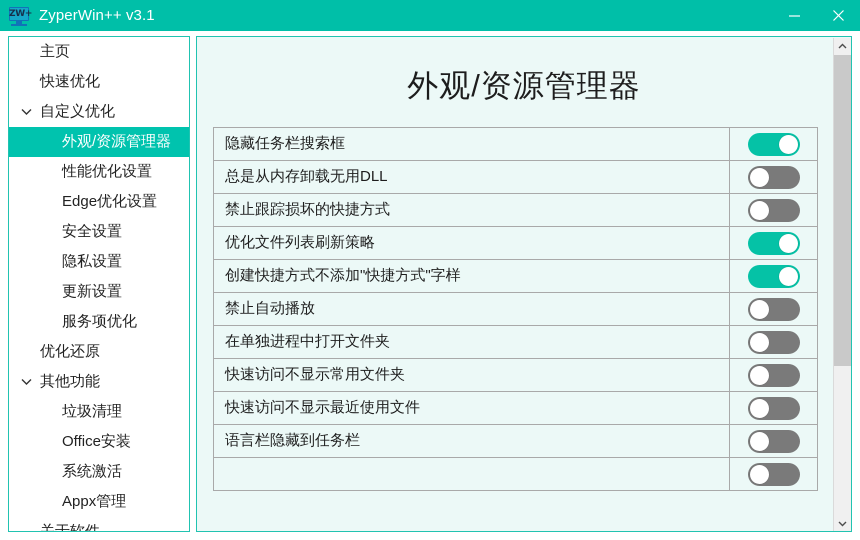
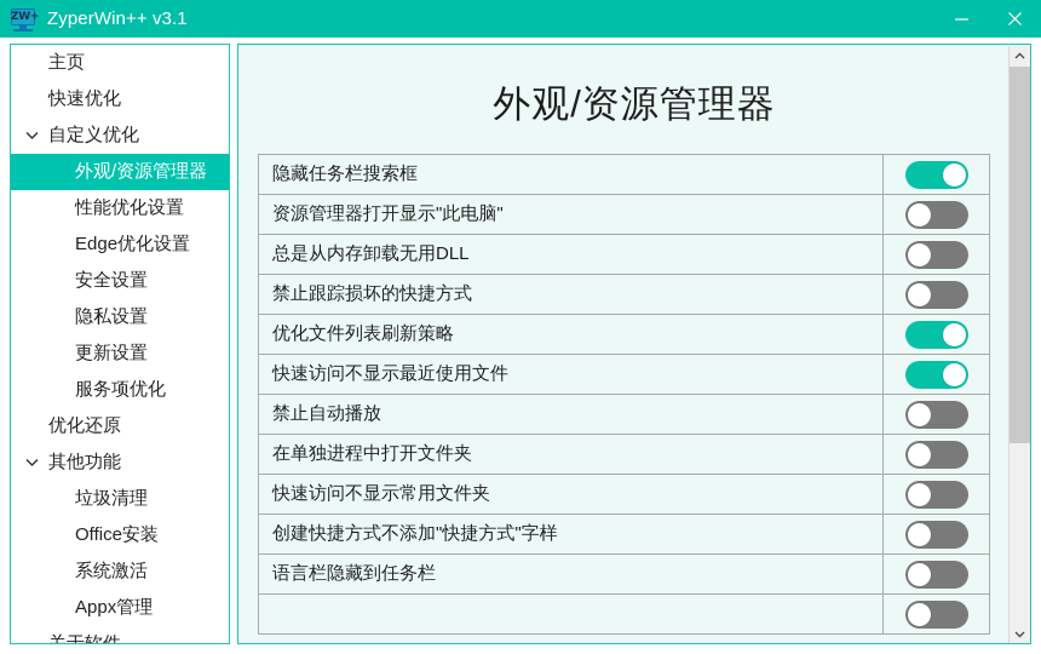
  ZW+
  ZyperWin++ v3.1
  主页
  快速优化
  自定义优化
  外观/资源管理器
  性能优化设置
  Edge优化设置
  安全设置
  隐私设置
  更新设置
  服务项优化
  优化还原
  其他功能
  垃圾清理
  Office安装
  系统激活
  Appx管理
  外观/资源管理器
  隐藏任务栏搜索框
+ 资源管理器打开显示"此电脑"
  总是从内存卸载无用DLL
  禁止跟踪损坏的快捷方式
  优化文件列表刷新策略
- 创建快捷方式不添加"快捷方式"字样
+ 快速访问不显示最近使用文件
  禁止自动播放
  在单独进程中打开文件夹
  快速访问不显示常用文件夹
- 快速访问不显示最近使用文件
+ 创建快捷方式不添加"快捷方式"字样
  语言栏隐藏到任务栏
